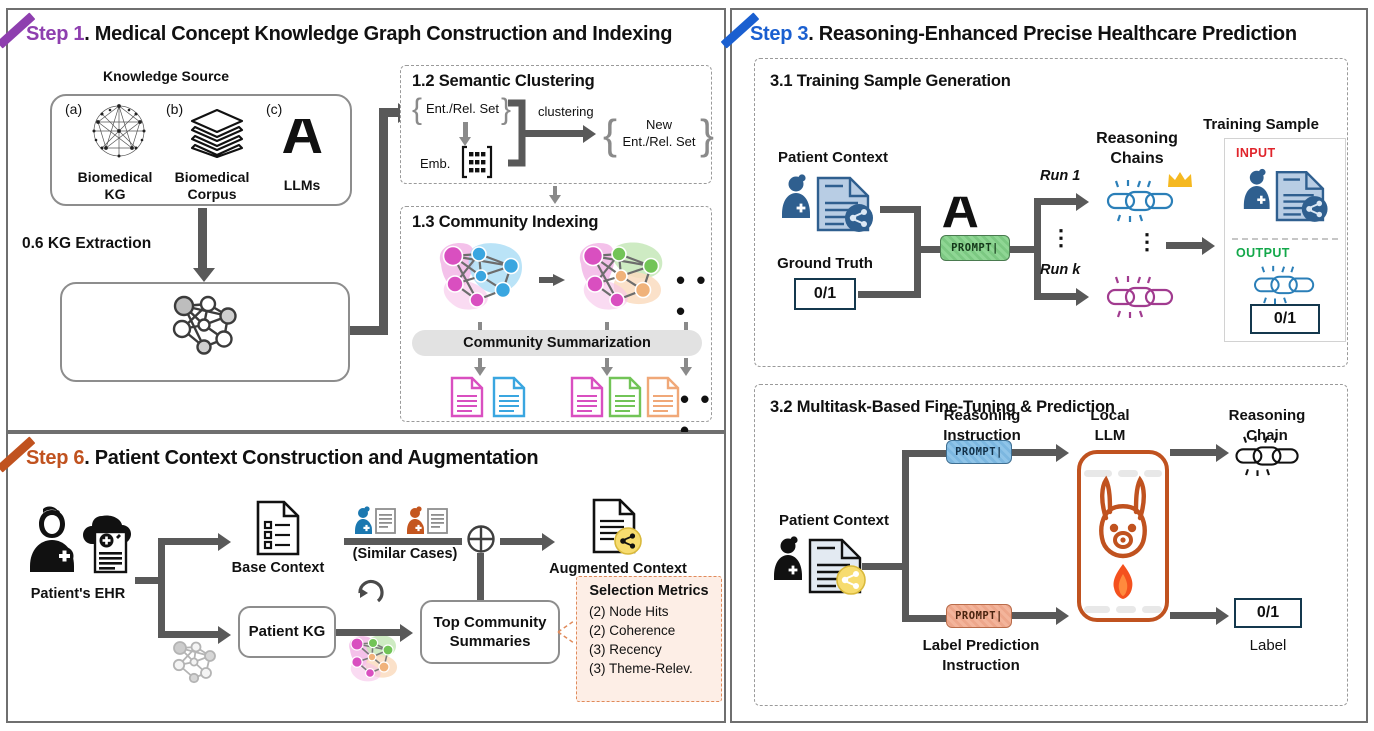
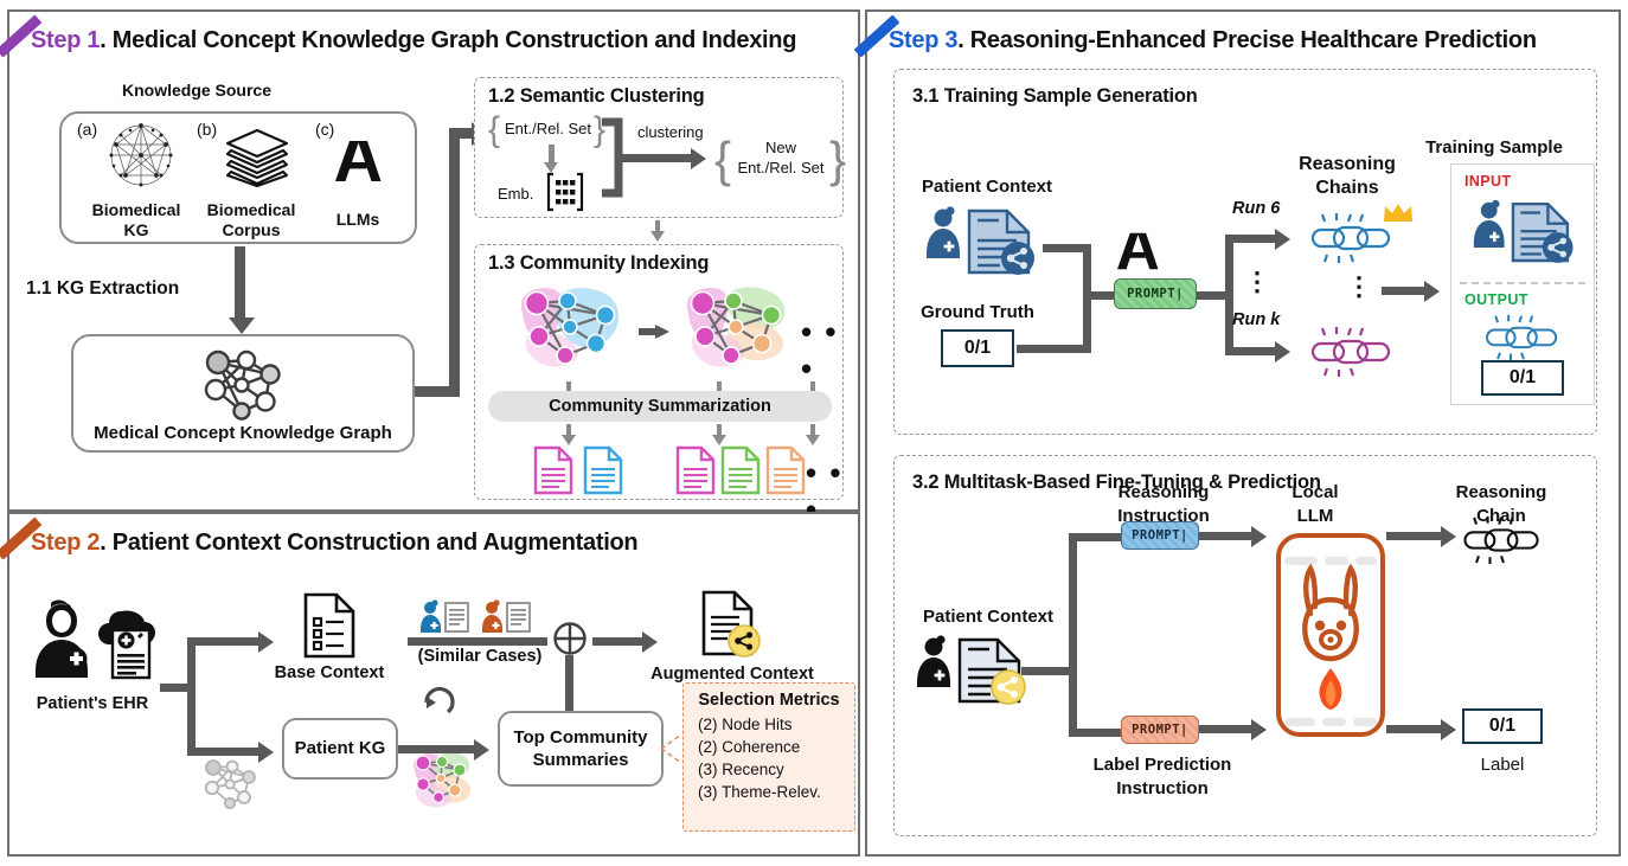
  Step 1. Medical Concept Knowledge Graph Construction and Indexing
  Knowledge Source
  (a)
  Biomedical
  KG
  (b)
  Biomedical
  Corpus
  (c)
  LLMs
- 0.6 KG Extraction
+ 1.1 KG Extraction
+ Medical Concept Knowledge Graph
  1.2 Semantic Clustering
  {
  Ent./Rel. Set
  }
  Emb.
  clustering
  {
  New
  Ent./Rel. Set
  }
  1.3 Community Indexing
  • • •
  Community Summarization
  • • •
- Step 6. Patient Context Construction and Augmentation
+ Step 2. Patient Context Construction and Augmentation
  Patient's EHR
  Base Context
  (Similar Cases)
  Augmented Context
  Patient KG
  Top Community
  Summaries
  Selection Metrics
  (2) Node Hits
  (2) Coherence
  (3) Recency
  (3) Theme-Relev.
  Step 3. Reasoning-Enhanced Precise Healthcare Prediction
  3.1 Training Sample Generation
  Patient Context
  Ground Truth
  0/1
  PROMPT|
- Run 1
+ Run 6
  Run k
  ⋮
  Reasoning
  Chains
  ⋮
  Training Sample
  INPUT
  OUTPUT
  0/1
  3.2 Multitask-Based Fine-Tuning & Prediction
  Patient Context
  Reasoning
  Instruction
  PROMPT|
  PROMPT|
  Label Prediction
  Instruction
  Local
  LLM
  Reasoning
  Chain
  0/1
  Label
